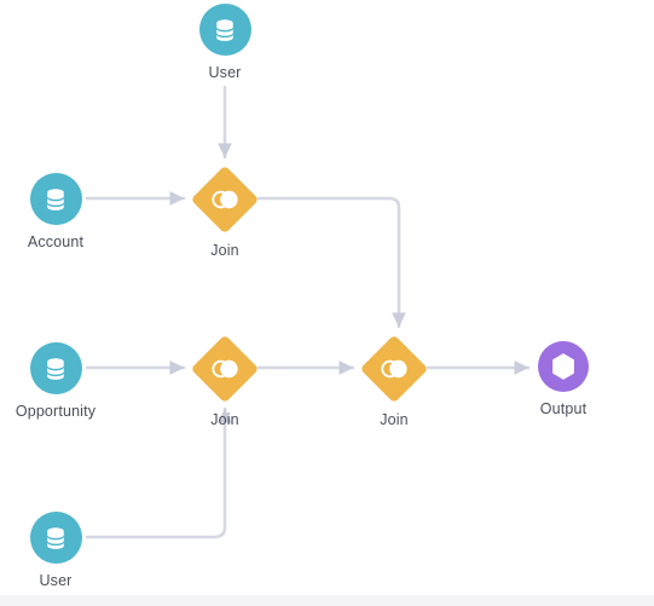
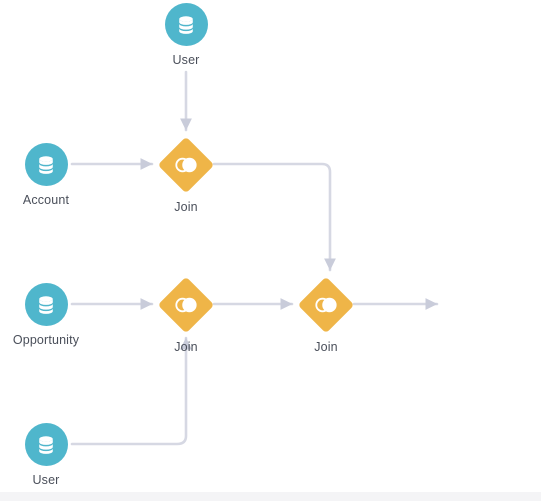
  User
  Account
  Join
  Opportunity
  Join
  Join
- Output
  User
